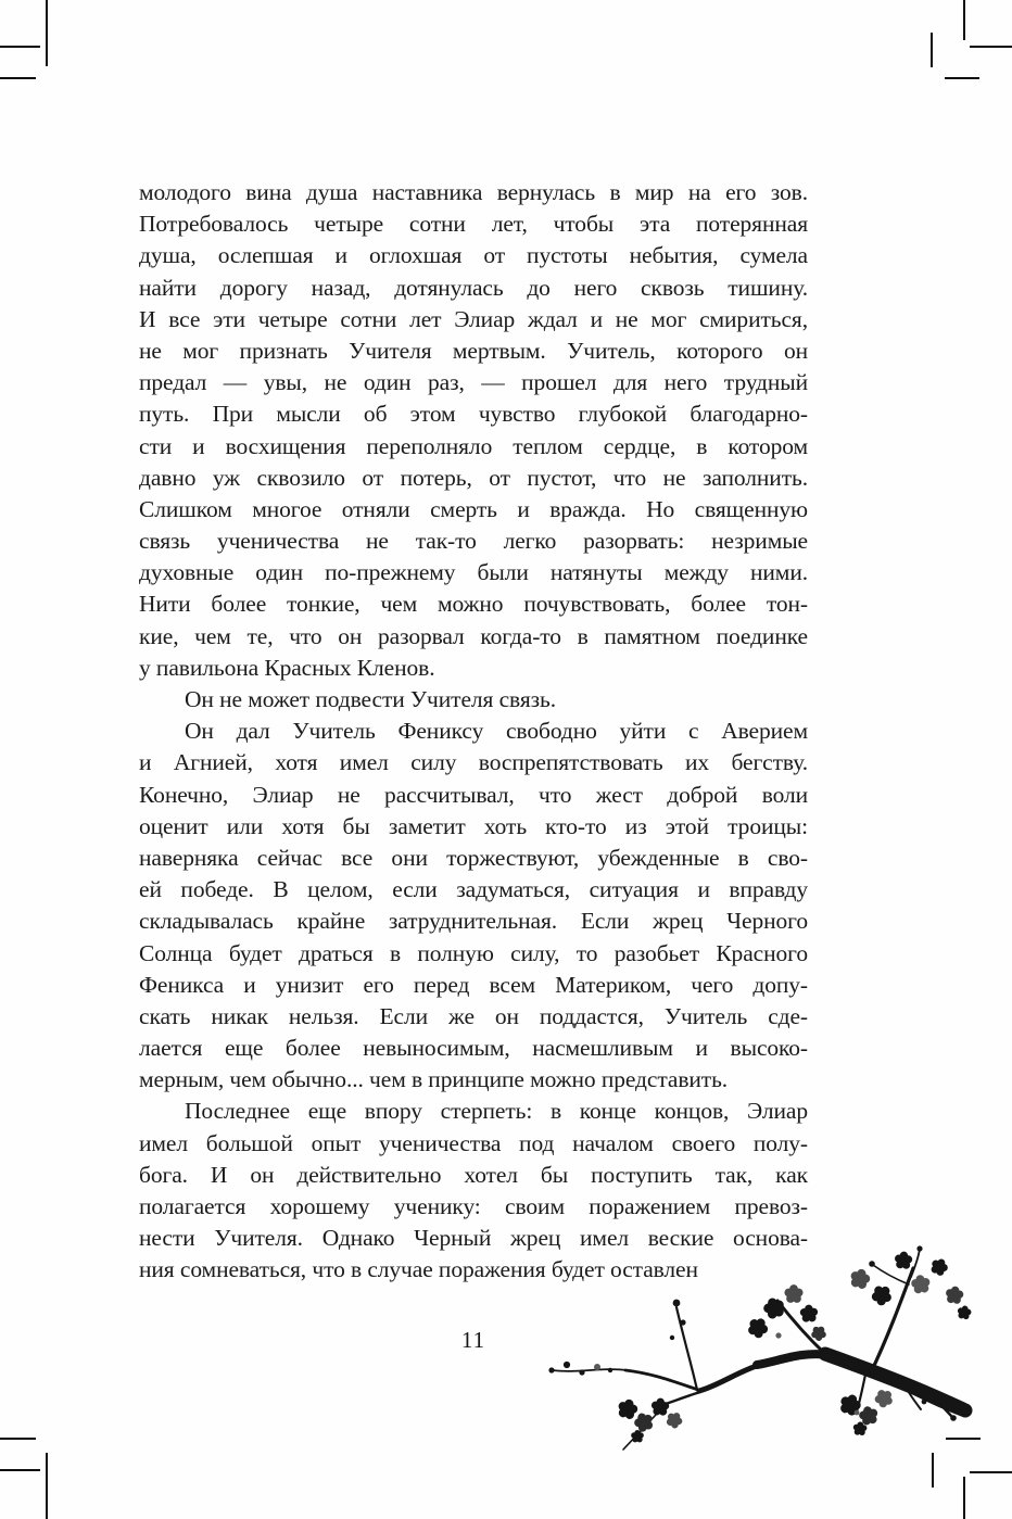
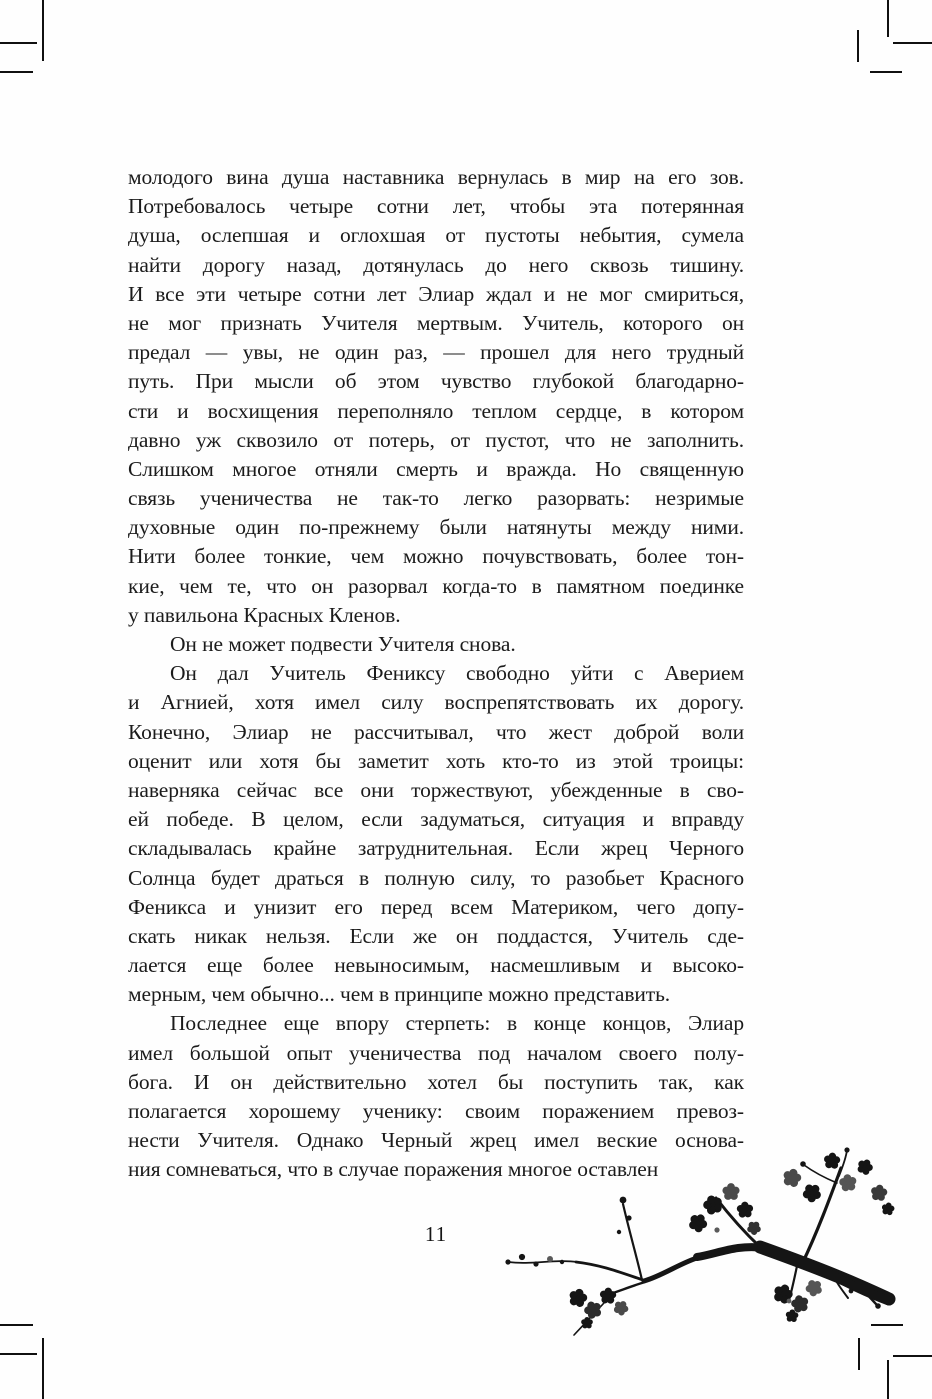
  молодого вина душа наставника вернулась в мир на его зов.
  Потребовалось четыре сотни лет, чтобы эта потерянная
  душа, ослепшая и оглохшая от пустоты небытия, сумела
  найти дорогу назад, дотянулась до него сквозь тишину.
  И все эти четыре сотни лет Элиар ждал и не мог смириться,
  не мог признать Учителя мертвым. Учитель, которого он
  предал — увы, не один раз, — прошел для него трудный
  путь. При мысли об этом чувство глубокой благодарно-
  сти и восхищения переполняло теплом сердце, в котором
  давно уж сквозило от потерь, от пустот, что не заполнить.
  Слишком многое отняли смерть и вражда. Но священную
  связь ученичества не так-то легко разорвать: незримые
  духовные один по-прежнему были натянуты между ними.
  Нити более тонкие, чем можно почувствовать, более тон-
  кие, чем те, что он разорвал когда-то в памятном поединке
  у павильона Красных Кленов.
- Он не может подвести Учителя связь.
+ Он не может подвести Учителя снова.
  Он дал Учитель Фениксу свободно уйти с Аверием
- и Агнией, хотя имел силу воспрепятствовать их бегству.
+ и Агнией, хотя имел силу воспрепятствовать их дорогу.
  Конечно, Элиар не рассчитывал, что жест доброй воли
  оценит или хотя бы заметит хоть кто-то из этой троицы:
  наверняка сейчас все они торжествуют, убежденные в сво-
  ей победе. В целом, если задуматься, ситуация и вправду
  складывалась крайне затруднительная. Если жрец Черного
  Солнца будет драться в полную силу, то разобьет Красного
  Феникса и унизит его перед всем Материком, чего допу-
  скать никак нельзя. Если же он поддастся, Учитель сде-
  лается еще более невыносимым, насмешливым и высоко-
  мерным, чем обычно... чем в принципе можно представить.
  Последнее еще впору стерпеть: в конце концов, Элиар
  имел большой опыт ученичества под началом своего полу-
  бога. И он действительно хотел бы поступить так, как
  полагается хорошему ученику: своим поражением превоз-
  нести Учителя. Однако Черный жрец имел веские основа-
- ния сомневаться, что в случае поражения будет оставлен
+ ния сомневаться, что в случае поражения многое оставлен
  11
